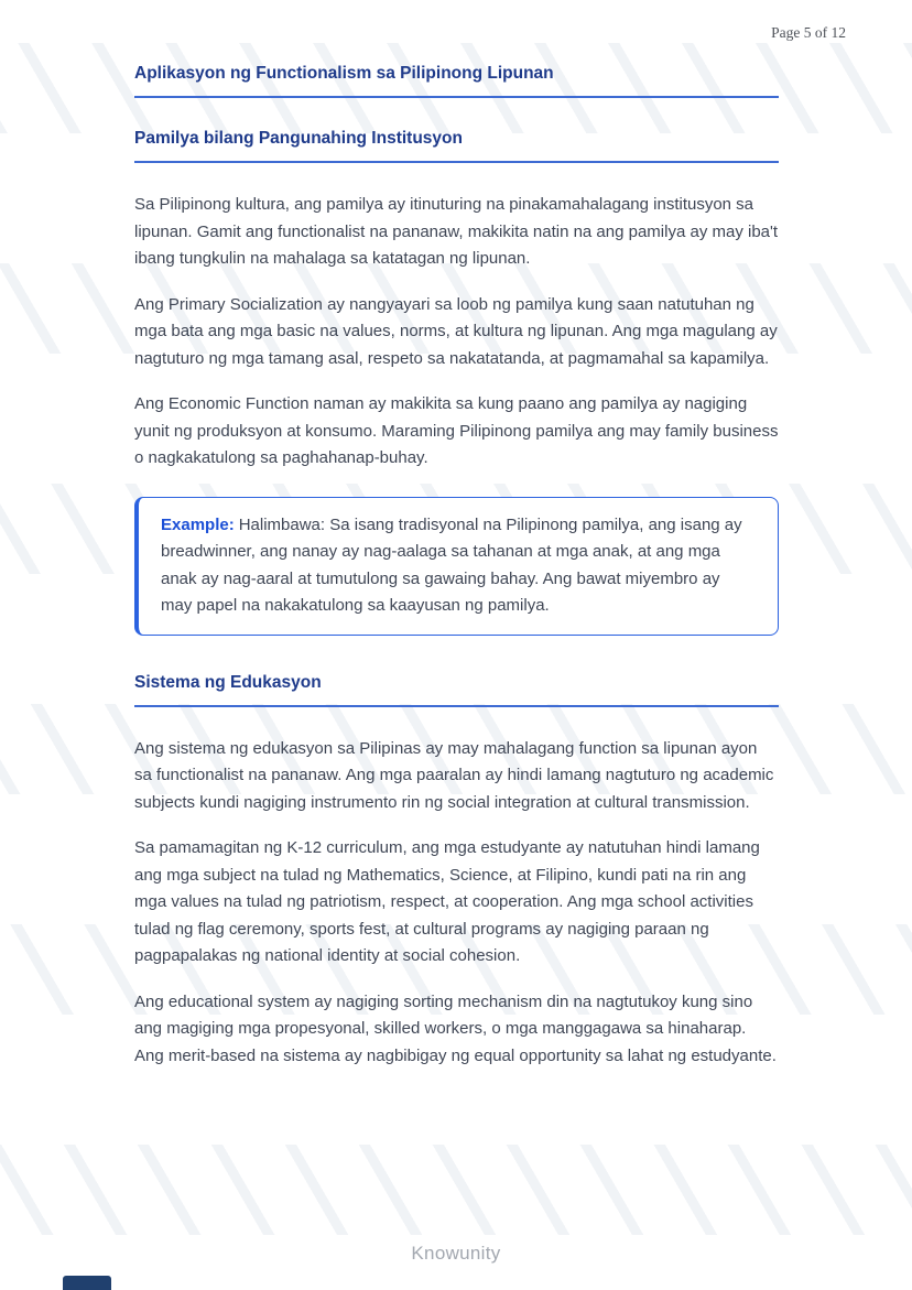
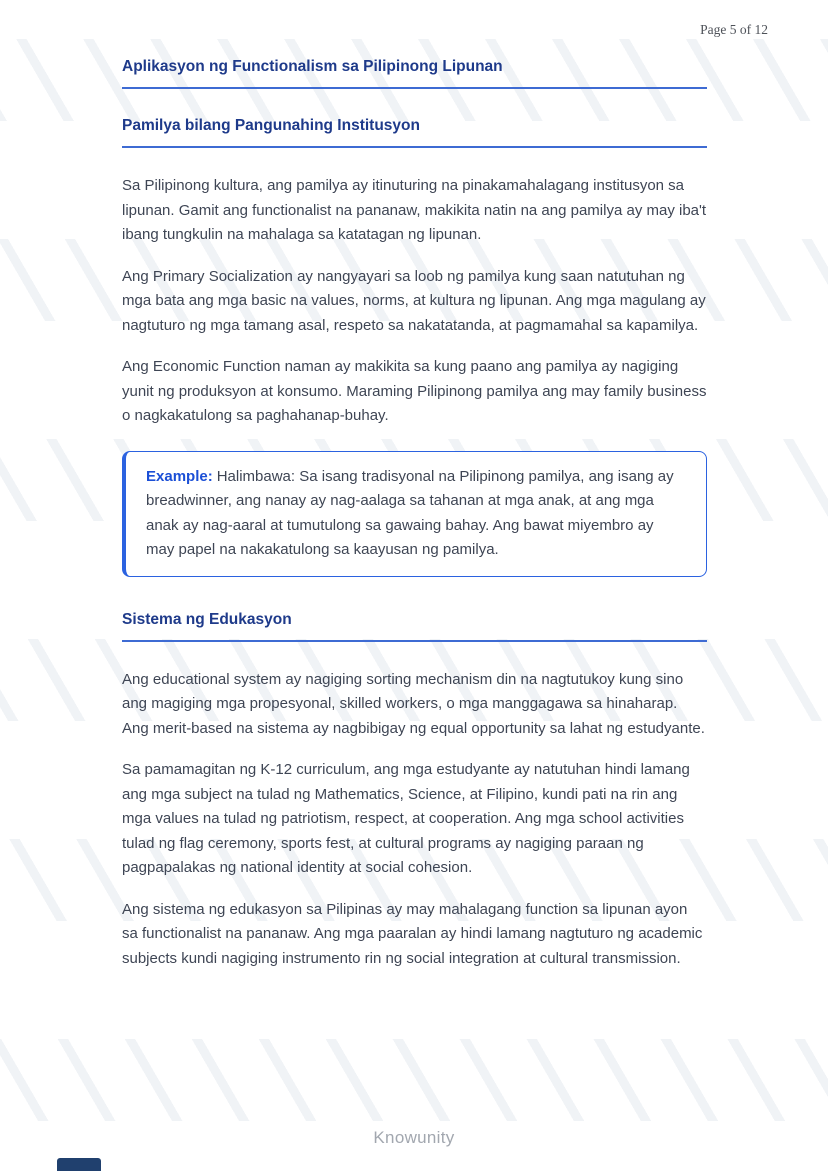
  Page 5 of 12
  Aplikasyon ng Functionalism sa Pilipinong Lipunan
  Pamilya bilang Pangunahing Institusyon
  Sa Pilipinong kultura, ang pamilya ay itinuturing na pinakamahalagang institusyon sa lipunan. Gamit ang functionalist na pananaw, makikita natin na ang pamilya ay may iba't ibang tungkulin na mahalaga sa katatagan ng lipunan.
  Ang Primary Socialization ay nangyayari sa loob ng pamilya kung saan natutuhan ng mga bata ang mga basic na values, norms, at kultura ng lipunan. Ang mga magulang ay nagtuturo ng mga tamang asal, respeto sa nakatatanda, at pagmamahal sa kapamilya.
  Ang Economic Function naman ay makikita sa kung paano ang pamilya ay nagiging yunit ng produksyon at konsumo. Maraming Pilipinong pamilya ang may family business o nagkakatulong sa paghahanap-buhay.
  Example: Halimbawa: Sa isang tradisyonal na Pilipinong pamilya, ang isang ay breadwinner, ang nanay ay nag-aalaga sa tahanan at mga anak, at ang mga anak ay nag-aaral at tumutulong sa gawaing bahay. Ang bawat miyembro ay may papel na nakakatulong sa kaayusan ng pamilya.
  Sistema ng Edukasyon
- Ang sistema ng edukasyon sa Pilipinas ay may mahalagang function sa lipunan ayon sa functionalist na pananaw. Ang mga paaralan ay hindi lamang nagtuturo ng academic subjects kundi nagiging instrumento rin ng social integration at cultural transmission.
+ Ang educational system ay nagiging sorting mechanism din na nagtutukoy kung sino ang magiging mga propesyonal, skilled workers, o mga manggagawa sa hinaharap. Ang merit-based na sistema ay nagbibigay ng equal opportunity sa lahat ng estudyante.
  Sa pamamagitan ng K-12 curriculum, ang mga estudyante ay natutuhan hindi lamang ang mga subject na tulad ng Mathematics, Science, at Filipino, kundi pati na rin ang mga values na tulad ng patriotism, respect, at cooperation. Ang mga school activities tulad ng flag ceremony, sports fest, at cultural programs ay nagiging paraan ng pagpapalakas ng national identity at social cohesion.
- Ang educational system ay nagiging sorting mechanism din na nagtutukoy kung sino ang magiging mga propesyonal, skilled workers, o mga manggagawa sa hinaharap. Ang merit-based na sistema ay nagbibigay ng equal opportunity sa lahat ng estudyante.
+ Ang sistema ng edukasyon sa Pilipinas ay may mahalagang function sa lipunan ayon sa functionalist na pananaw. Ang mga paaralan ay hindi lamang nagtuturo ng academic subjects kundi nagiging instrumento rin ng social integration at cultural transmission.
  Knowunity
